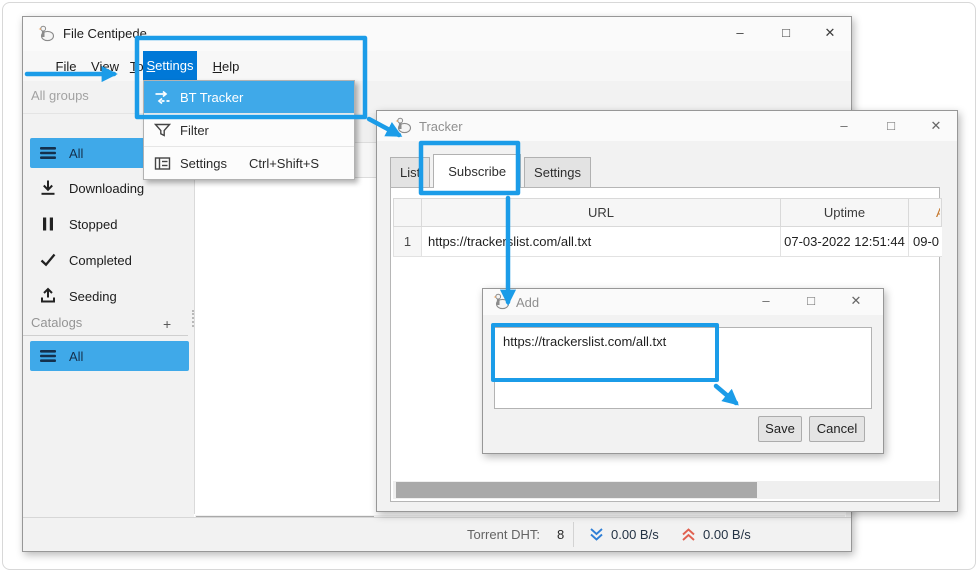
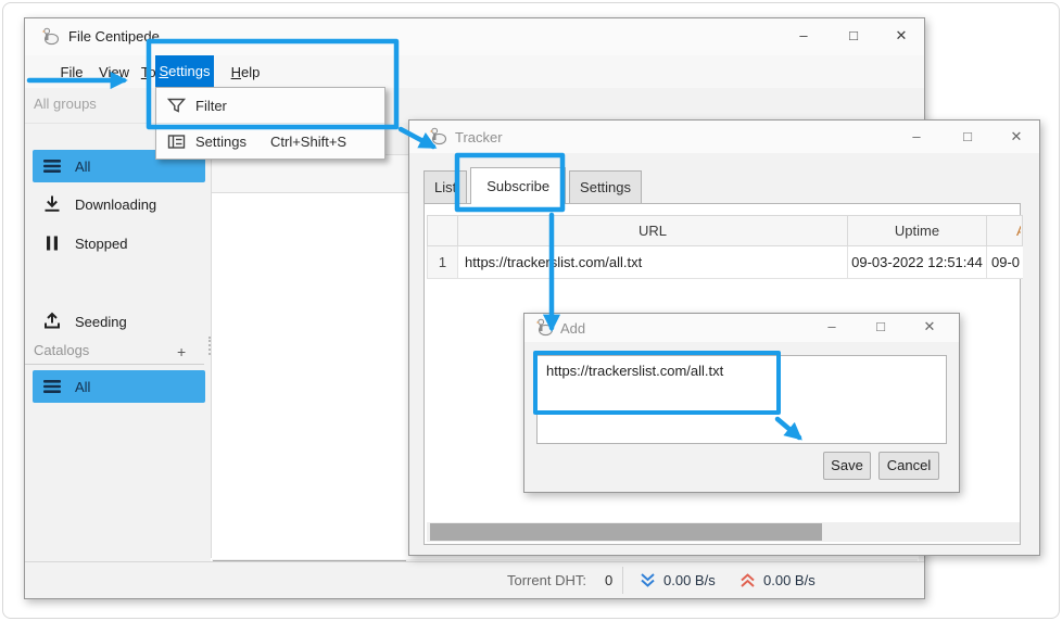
  File Centipede
  –
  □
  ✕
  File
  View
  Settings
  Help
  All groups
  All
  Downloading
  Stopped
- Completed
  Seeding
  Catalogs
  +
  All
  Torrent DHT:
- 8
+ 0
  0.00 B/s
  0.00 B/s
- BT Tracker
  Filter
  Settings
  Ctrl+Shift+S
  Tracker
  –
  □
  ✕
  List
  Subscribe
  Settings
  	URL	Uptime
- 1	https://trackerlist.com/all.txt	07-03-2022 12:51:44	09-0
+ 1	https://trackerlist.com/all.txt	09-03-2022 12:51:44	09-0
  Add
  –
  □
  ✕
  https://trackerslist.com/all.txt
  Save
  Cancel
